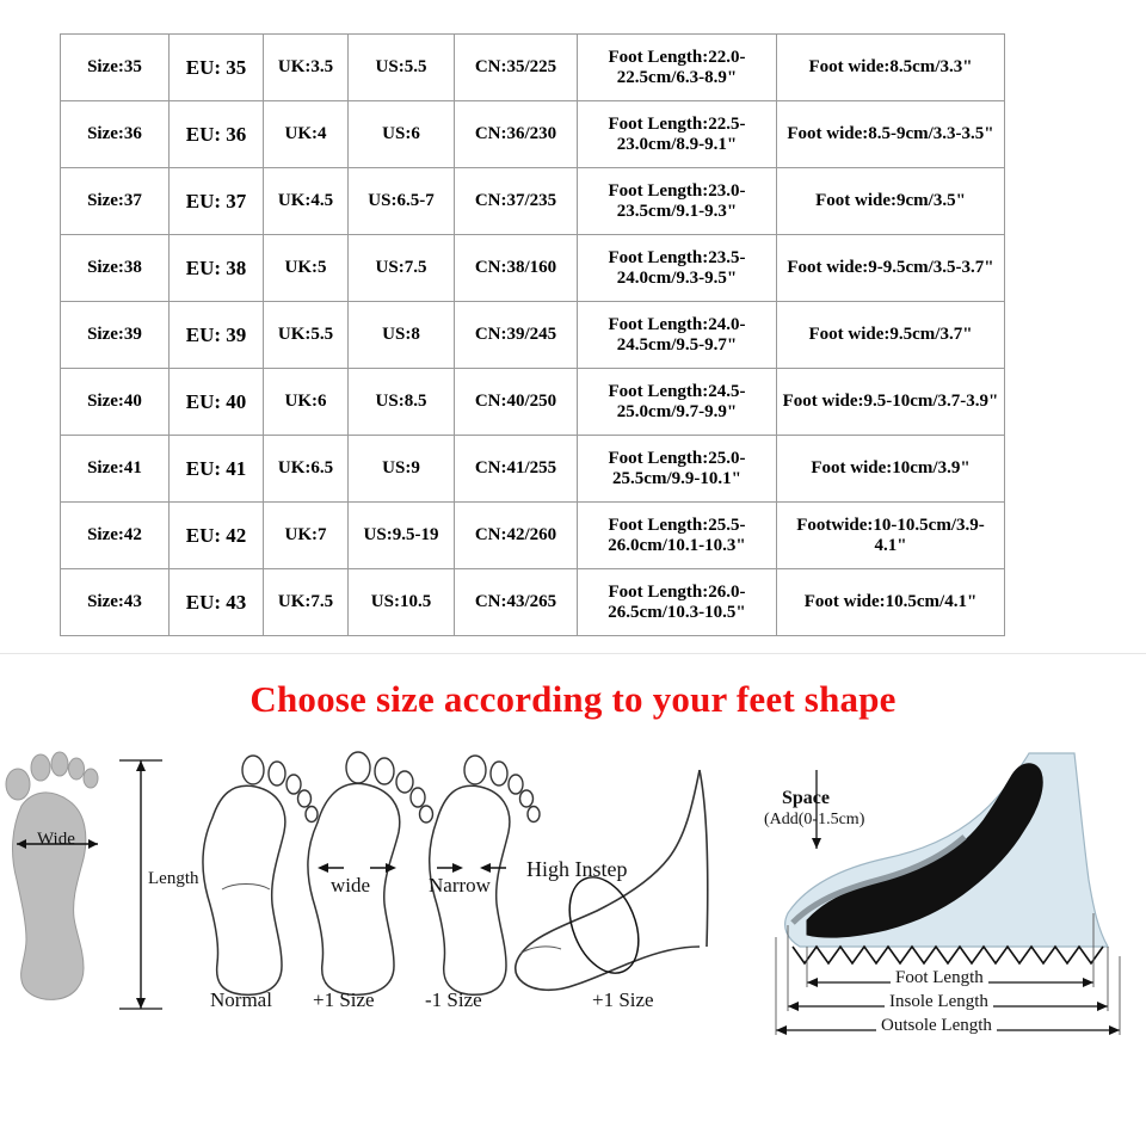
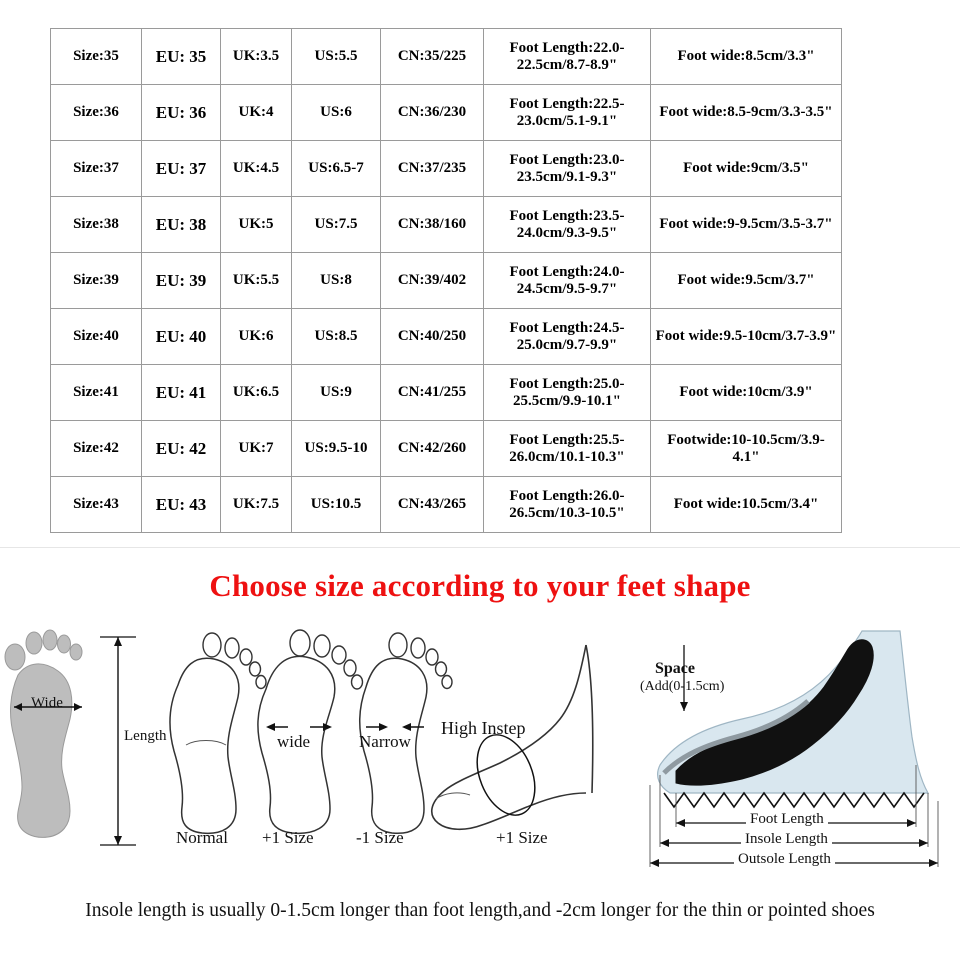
- Size:35	EU: 35	UK:3.5	US:5.5	CN:35/225	Foot Length:22.0-22.5cm/6.3-8.9"	Foot wide:8.5cm/3.3"
+ Size:35	EU: 35	UK:3.5	US:5.5	CN:35/225	Foot Length:22.0-22.5cm/8.7-8.9"	Foot wide:8.5cm/3.3"
- Size:36	EU: 36	UK:4	US:6	CN:36/230	Foot Length:22.5-23.0cm/8.9-9.1"	Foot wide:8.5-9cm/3.3-3.5"
+ Size:36	EU: 36	UK:4	US:6	CN:36/230	Foot Length:22.5-23.0cm/5.1-9.1"	Foot wide:8.5-9cm/3.3-3.5"
  Size:37	EU: 37	UK:4.5	US:6.5-7	CN:37/235	Foot Length:23.0-23.5cm/9.1-9.3"	Foot wide:9cm/3.5"
  Size:38	EU: 38	UK:5	US:7.5	CN:38/160	Foot Length:23.5-24.0cm/9.3-9.5"	Foot wide:9-9.5cm/3.5-3.7"
- Size:39	EU: 39	UK:5.5	US:8	CN:39/245	Foot Length:24.0-24.5cm/9.5-9.7"	Foot wide:9.5cm/3.7"
+ Size:39	EU: 39	UK:5.5	US:8	CN:39/402	Foot Length:24.0-24.5cm/9.5-9.7"	Foot wide:9.5cm/3.7"
  Size:40	EU: 40	UK:6	US:8.5	CN:40/250	Foot Length:24.5-25.0cm/9.7-9.9"	Foot wide:9.5-10cm/3.7-3.9"
  Size:41	EU: 41	UK:6.5	US:9	CN:41/255	Foot Length:25.0-25.5cm/9.9-10.1"	Foot wide:10cm/3.9"
- Size:42	EU: 42	UK:7	US:9.5-19	CN:42/260	Foot Length:25.5-26.0cm/10.1-10.3"	Footwide:10-10.5cm/3.9-4.1"
+ Size:42	EU: 42	UK:7	US:9.5-10	CN:42/260	Foot Length:25.5-26.0cm/10.1-10.3"	Footwide:10-10.5cm/3.9-4.1"
- Size:43	EU: 43	UK:7.5	US:10.5	CN:43/265	Foot Length:26.0-26.5cm/10.3-10.5"	Foot wide:10.5cm/4.1"
+ Size:43	EU: 43	UK:7.5	US:10.5	CN:43/265	Foot Length:26.0-26.5cm/10.3-10.5"	Foot wide:10.5cm/3.4"
  Choose size according to your feet shape
  Wide
  Length
  Normal
  wide
  +1 Size
  Narrow
  -1 Size
  High Instep
  +1 Size
  Space
  (Add(0-1.5cm)
  Foot Length
  Insole Length
  Outsole Length
+ Insole length is usually 0-1.5cm longer than foot length,and -2cm longer for the thin or pointed shoes
